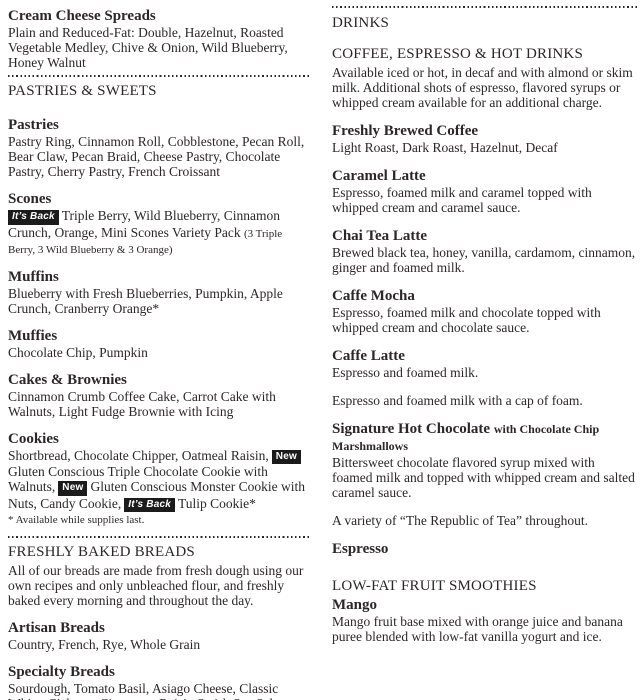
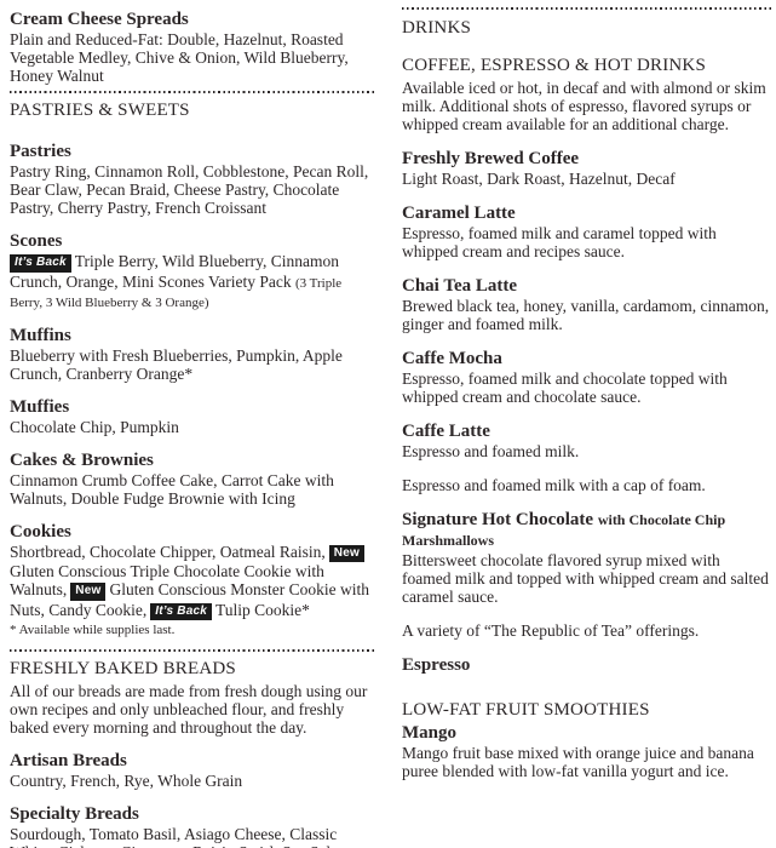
  Cream Cheese Spreads
  Plain and Reduced-Fat: Double, Hazelnut, Roasted Vegetable Medley, Chive & Onion, Wild Blueberry, Honey Walnut
  PASTRIES & SWEETS
  Pastries
  Pastry Ring, Cinnamon Roll, Cobblestone, Pecan Roll, Bear Claw, Pecan Braid, Cheese Pastry, Chocolate Pastry, Cherry Pastry, French Croissant
  Scones
  It’s Back Triple Berry, Wild Blueberry, Cinnamon Crunch, Orange, Mini Scones Variety Pack (3 Triple Berry, 3 Wild Blueberry & 3 Orange)
  Muffins
  Blueberry with Fresh Blueberries, Pumpkin, Apple Crunch, Cranberry Orange*
  Muffies
  Chocolate Chip, Pumpkin
  Cakes & Brownies
- Cinnamon Crumb Coffee Cake, Carrot Cake with Walnuts, Light Fudge Brownie with Icing
+ Cinnamon Crumb Coffee Cake, Carrot Cake with Walnuts, Double Fudge Brownie with Icing
  Cookies
  Shortbread, Chocolate Chipper, Oatmeal Raisin, NewGluten Conscious Triple Chocolate Cookie with Walnuts, New Gluten Conscious Monster Cookie with Nuts, Candy Cookie, It’s Back Tulip Cookie*
  * Available while supplies last.
  FRESHLY BAKED BREADS
  All of our breads are made from fresh dough using our own recipes and only unbleached flour, and freshly baked every morning and throughout the day.
  Artisan Breads
  Country, French, Rye, Whole Grain
  Specialty Breads
  DRINKS
  COFFEE, ESPRESSO & HOT DRINKS
  Available iced or hot, in decaf and with almond or skim milk. Additional shots of espresso, flavored syrups or whipped cream available for an additional charge.
  Freshly Brewed Coffee
  Light Roast, Dark Roast, Hazelnut, Decaf
  Caramel Latte
- Espresso, foamed milk and caramel topped with whipped cream and caramel sauce.
+ Espresso, foamed milk and caramel topped with whipped cream and recipes sauce.
  Chai Tea Latte
  Brewed black tea, honey, vanilla, cardamom, cinnamon, ginger and foamed milk.
  Caffe Mocha
  Espresso, foamed milk and chocolate topped with whipped cream and chocolate sauce.
  Caffe Latte
  Espresso and foamed milk.
  Espresso and foamed milk with a cap of foam.
  Signature Hot Chocolate with Chocolate Chip Marshmallows
  Bittersweet chocolate flavored syrup mixed with foamed milk and topped with whipped cream and salted caramel sauce.
- A variety of “The Republic of Tea” throughout.
+ A variety of “The Republic of Tea” offerings.
  Espresso
  LOW-FAT FRUIT SMOOTHIES
  Mango
  Mango fruit base mixed with orange juice and banana puree blended with low-fat vanilla yogurt and ice.
